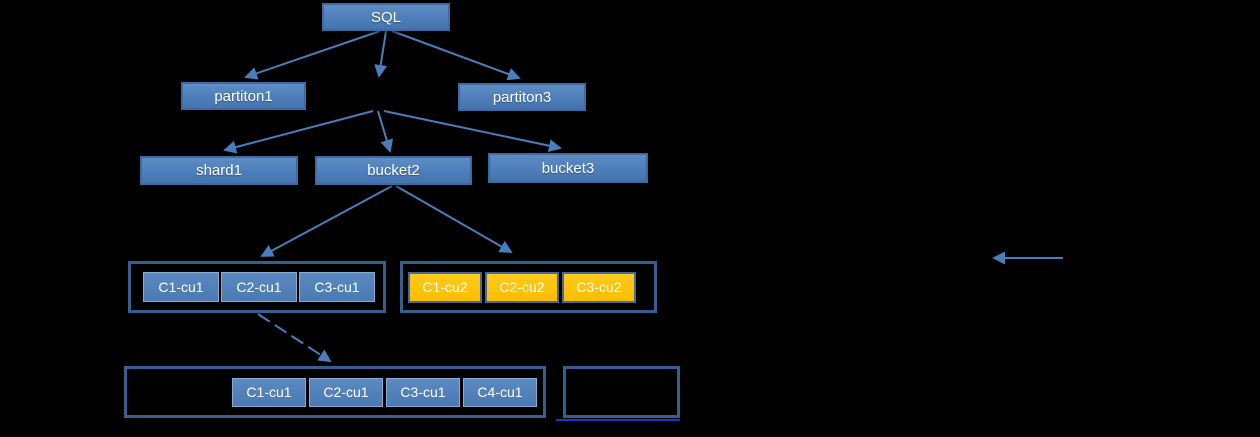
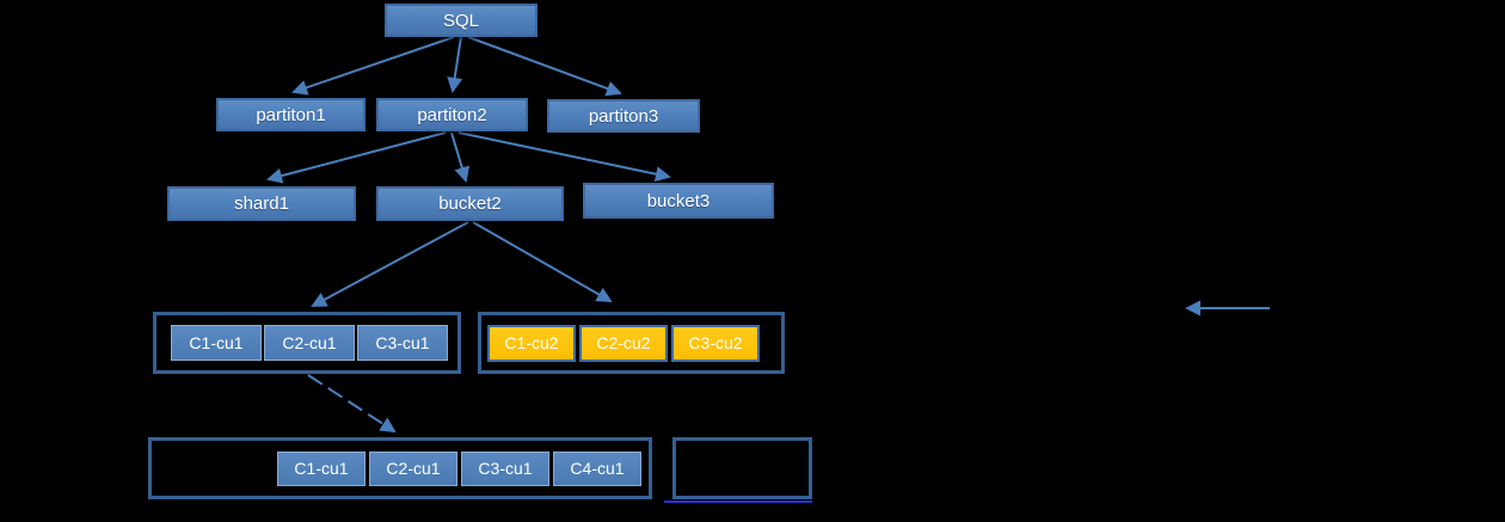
  SQL
  partiton1
+ partiton2
  partiton3
  shard1
  bucket2
  bucket3
  C1-cu1
  C2-cu1
  C3-cu1
  C1-cu2
  C2-cu2
  C3-cu2
  C1-cu1
  C2-cu1
  C3-cu1
  C4-cu1
